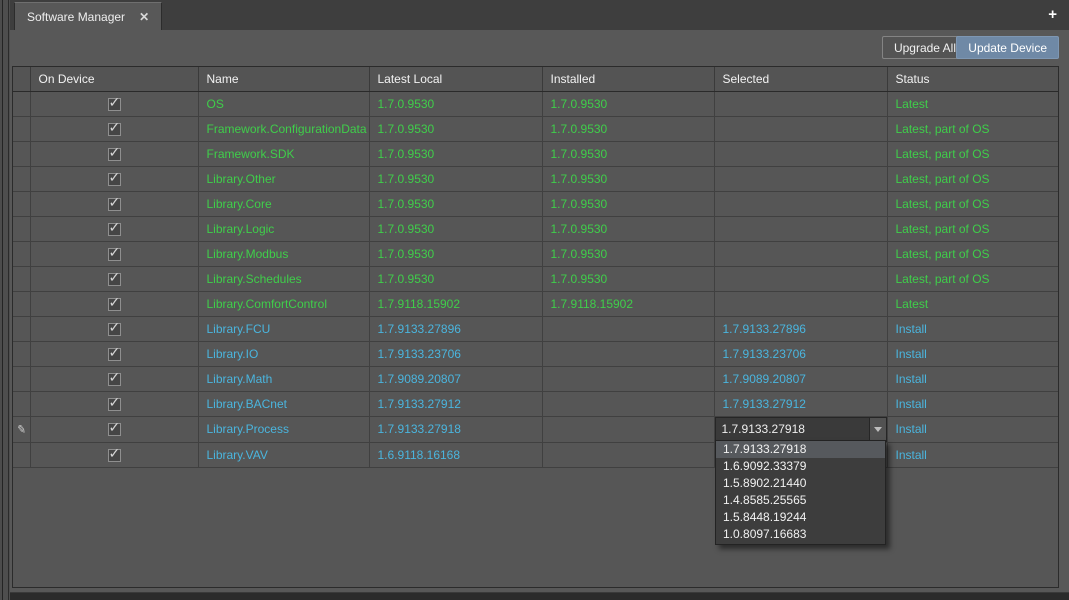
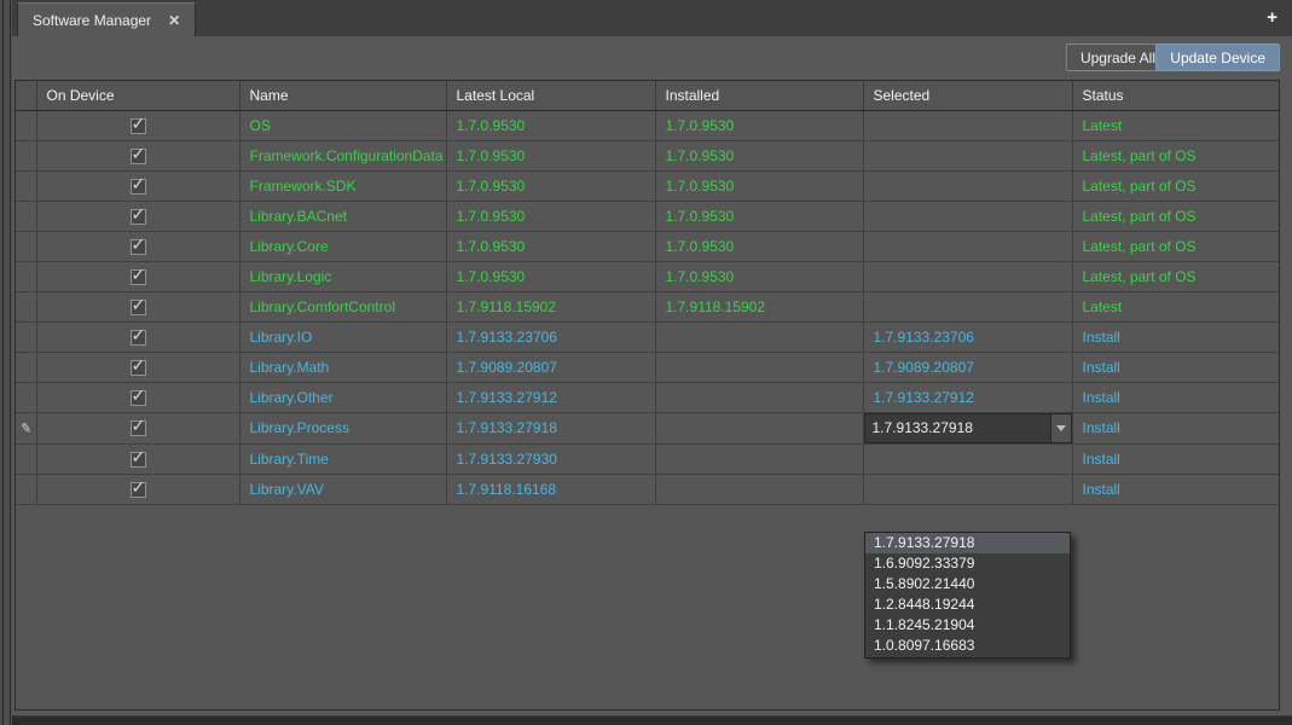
  Software Manager
  ✕
  +
  Upgrade All
  Update Device
  	On Device	Name	Latest Local	Installed	Selected	Status
  	✓	OS	1.7.0.9530	1.7.0.9530		Latest
  	✓	Framework.ConfigurationData	1.7.0.9530	1.7.0.9530		Latest, part of OS
  	✓	Framework.SDK	1.7.0.9530	1.7.0.9530		Latest, part of OS
- 	✓	Library.Other	1.7.0.9530	1.7.0.9530		Latest, part of OS
+ 	✓	Library.BACnet	1.7.0.9530	1.7.0.9530		Latest, part of OS
  	✓	Library.Core	1.7.0.9530	1.7.0.9530		Latest, part of OS
  	✓	Library.Logic	1.7.0.9530	1.7.0.9530		Latest, part of OS
- 	✓	Library.Modbus	1.7.0.9530	1.7.0.9530		Latest, part of OS
- 	✓	Library.Schedules	1.7.0.9530	1.7.0.9530		Latest, part of OS
  	✓	Library.ComfortControl	1.7.9118.15902	1.7.9118.15902		Latest
- 	✓	Library.FCU	1.7.9133.27896		1.7.9133.27896	Install
  	✓	Library.IO	1.7.9133.23706		1.7.9133.23706	Install
  	✓	Library.Math	1.7.9089.20807		1.7.9089.20807	Install
- 	✓	Library.BACnet	1.7.9133.27912		1.7.9133.27912	Install
+ 	✓	Library.Other	1.7.9133.27912		1.7.9133.27912	Install
+ 	✓	Library.Time	1.7.9133.27930			Install
- 	✓	Library.VAV	1.6.9118.16168			Install
+ 	✓	Library.VAV	1.7.9118.16168			Install
  1.7.9133.27918
  1.6.9092.33379
  1.5.8902.21440
- 1.4.8585.25565
- 1.5.8448.19244
+ 1.2.8448.19244
+ 1.1.8245.21904
  1.0.8097.16683
